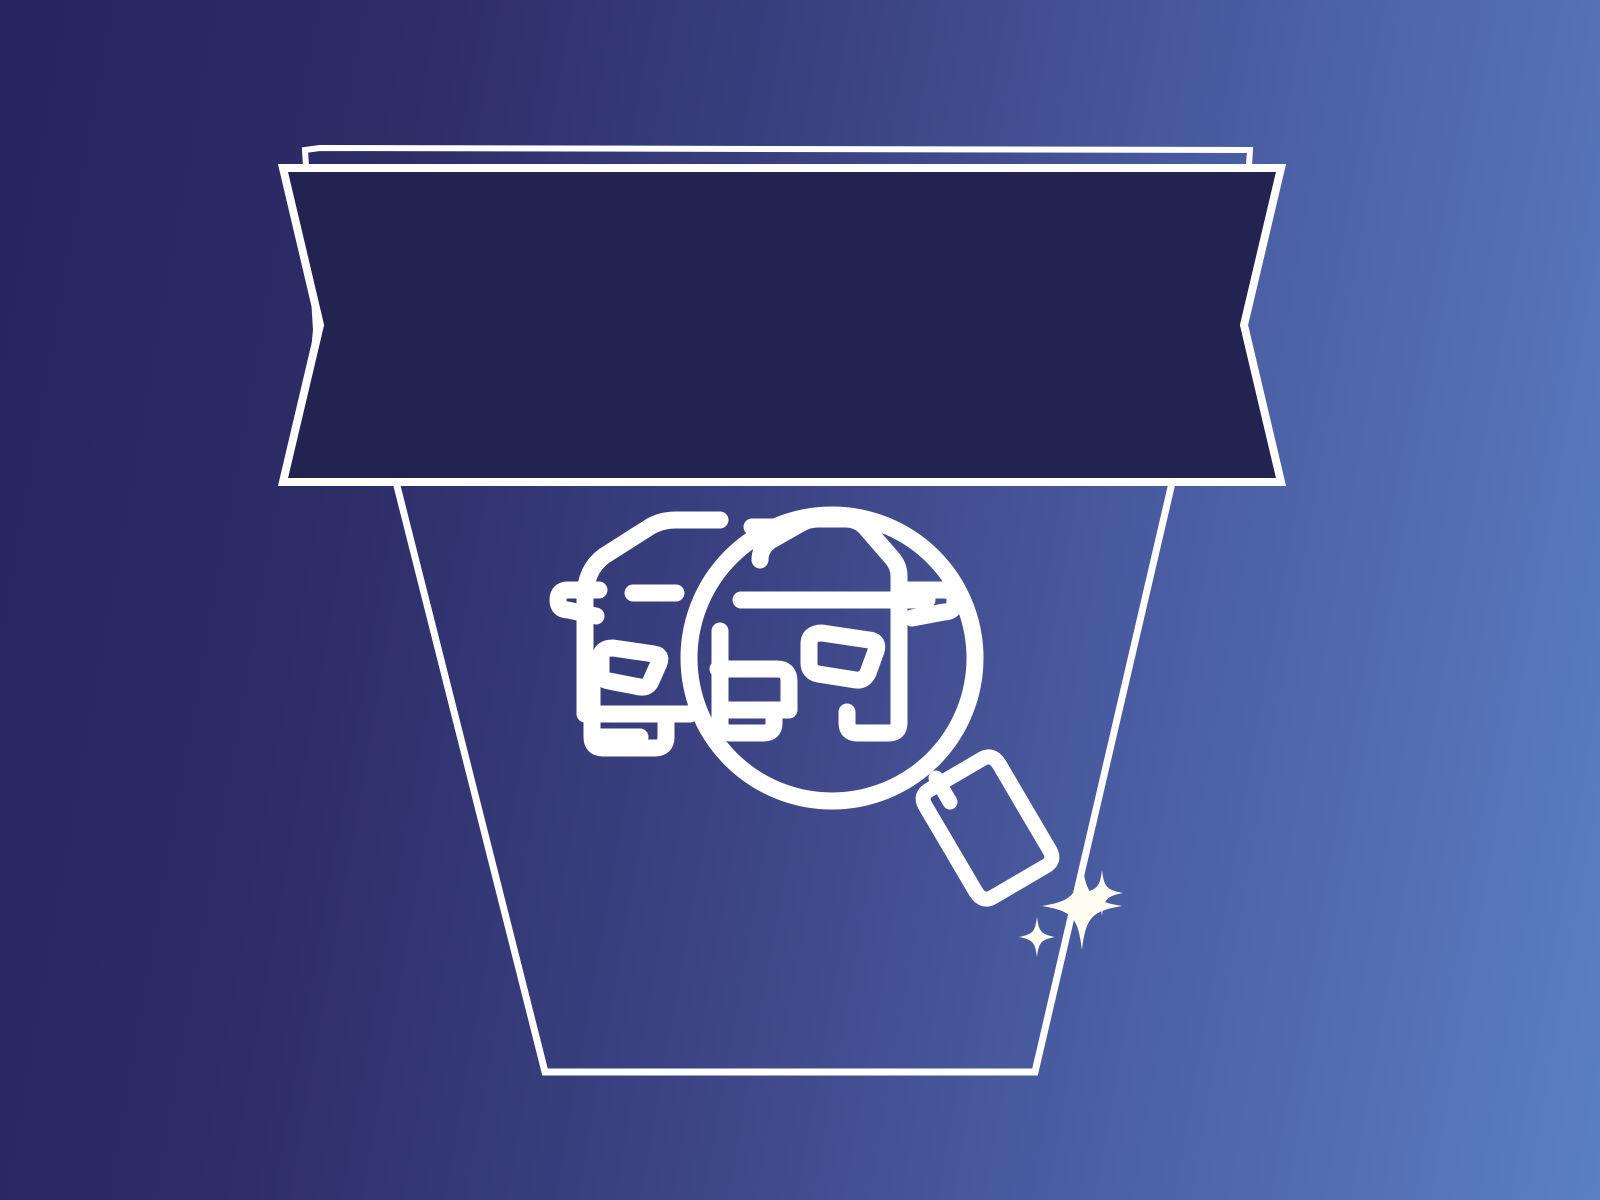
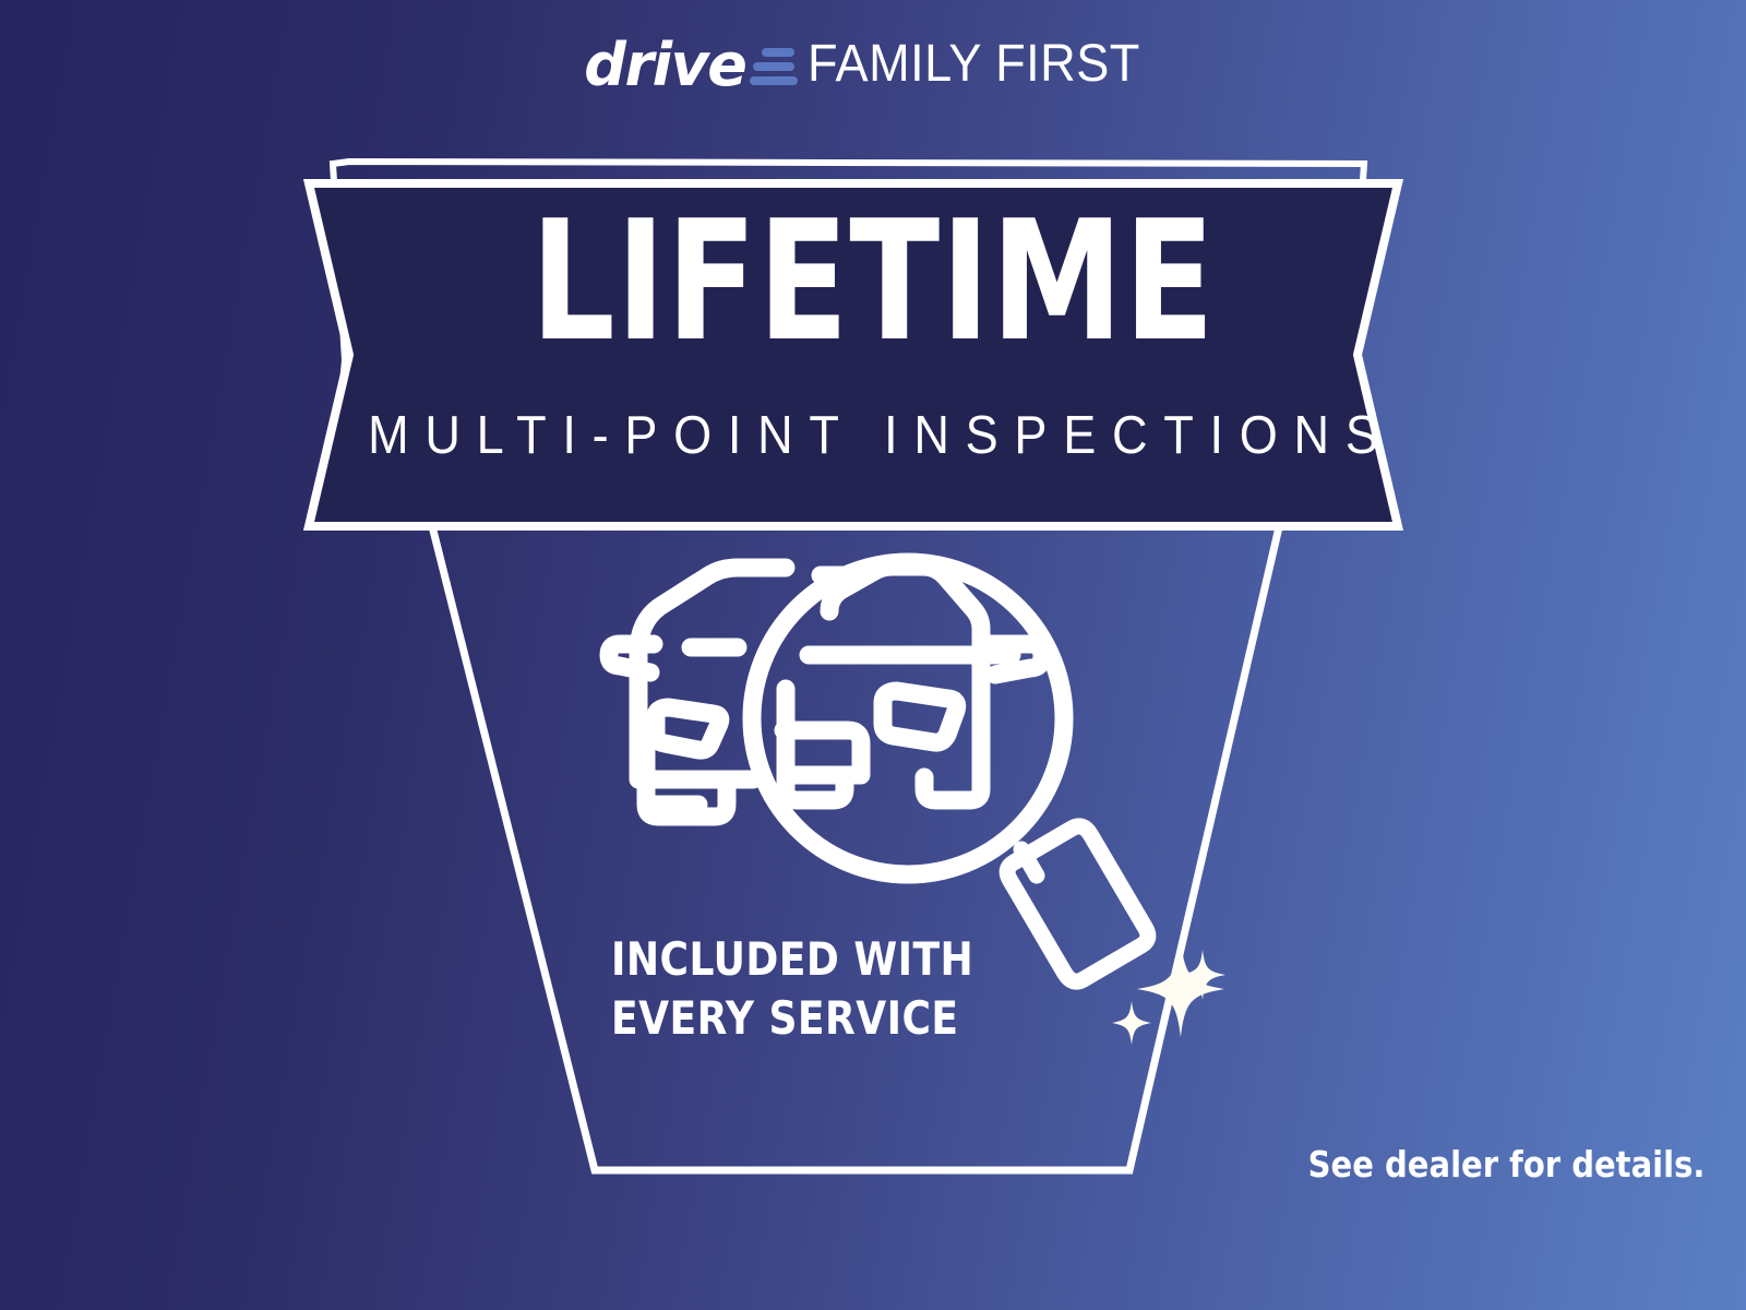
+ drive
+ FAMILY FIRST
+ LIFETIME
+ MULTI-POINT INSPECTIONS
+ INCLUDED WITH
+ EVERY SERVICE
+ See dealer for details.
